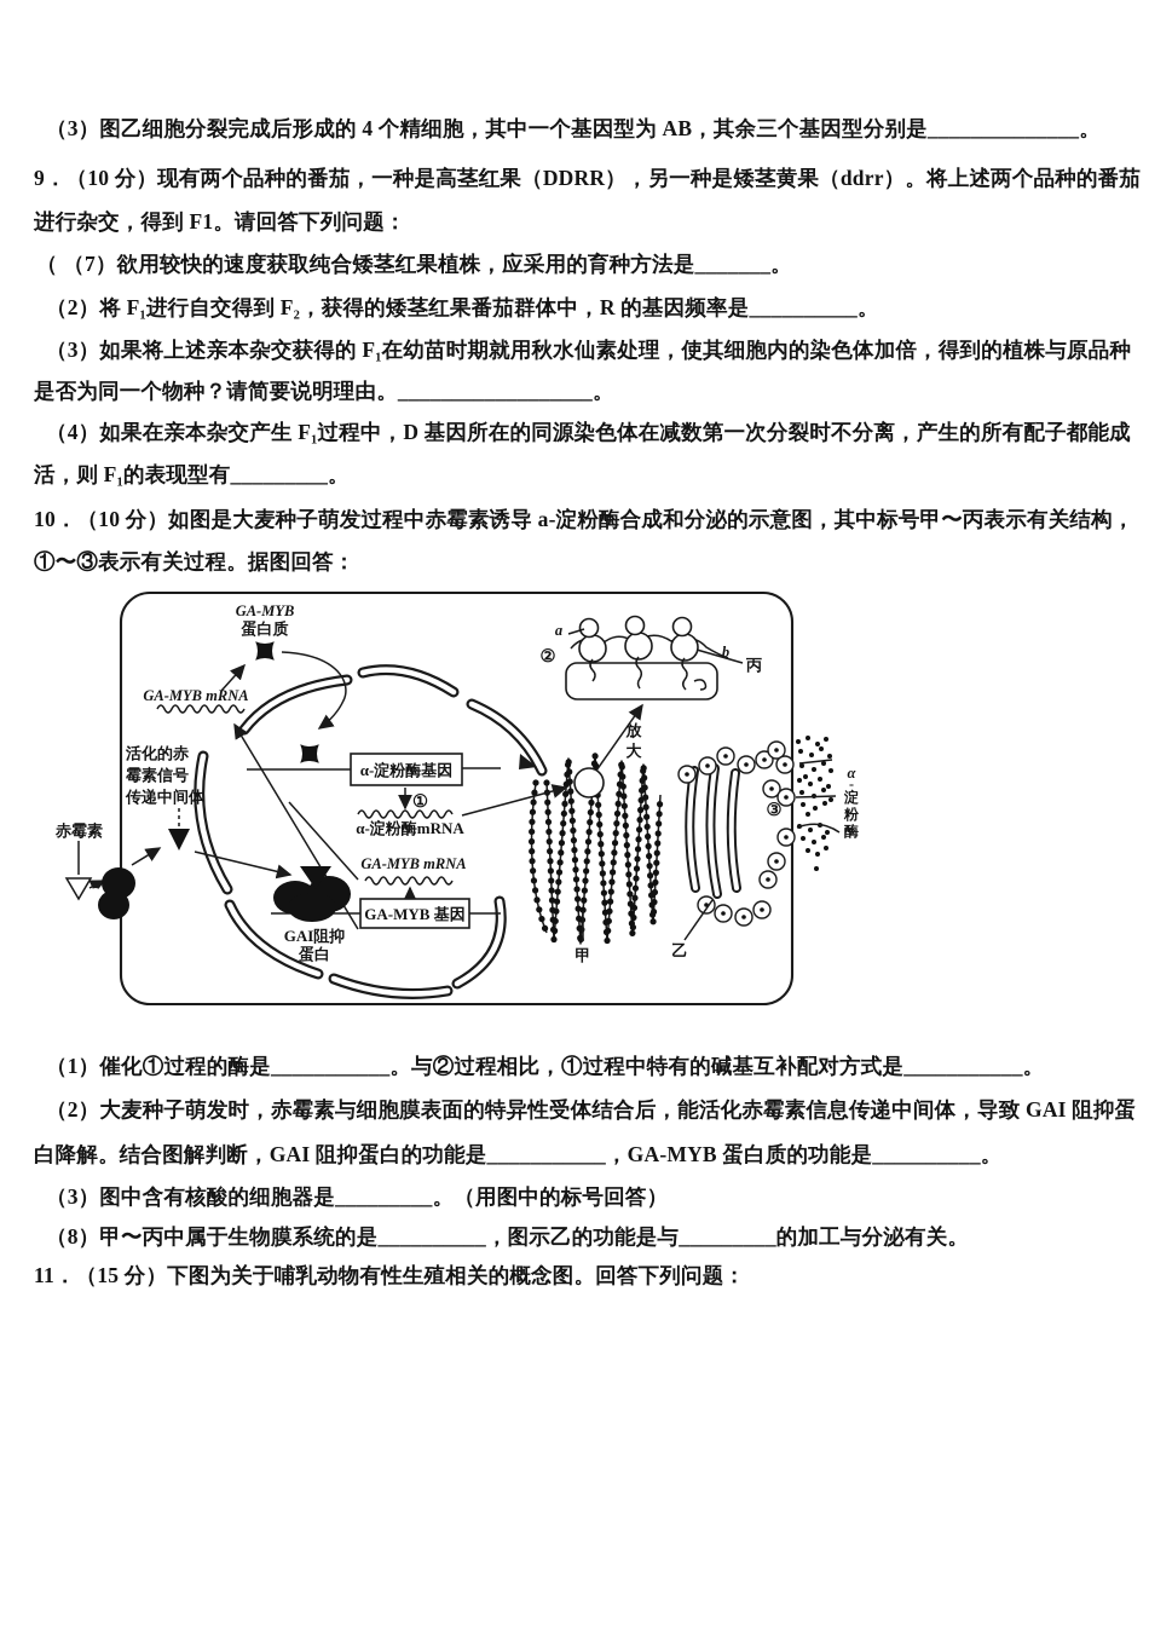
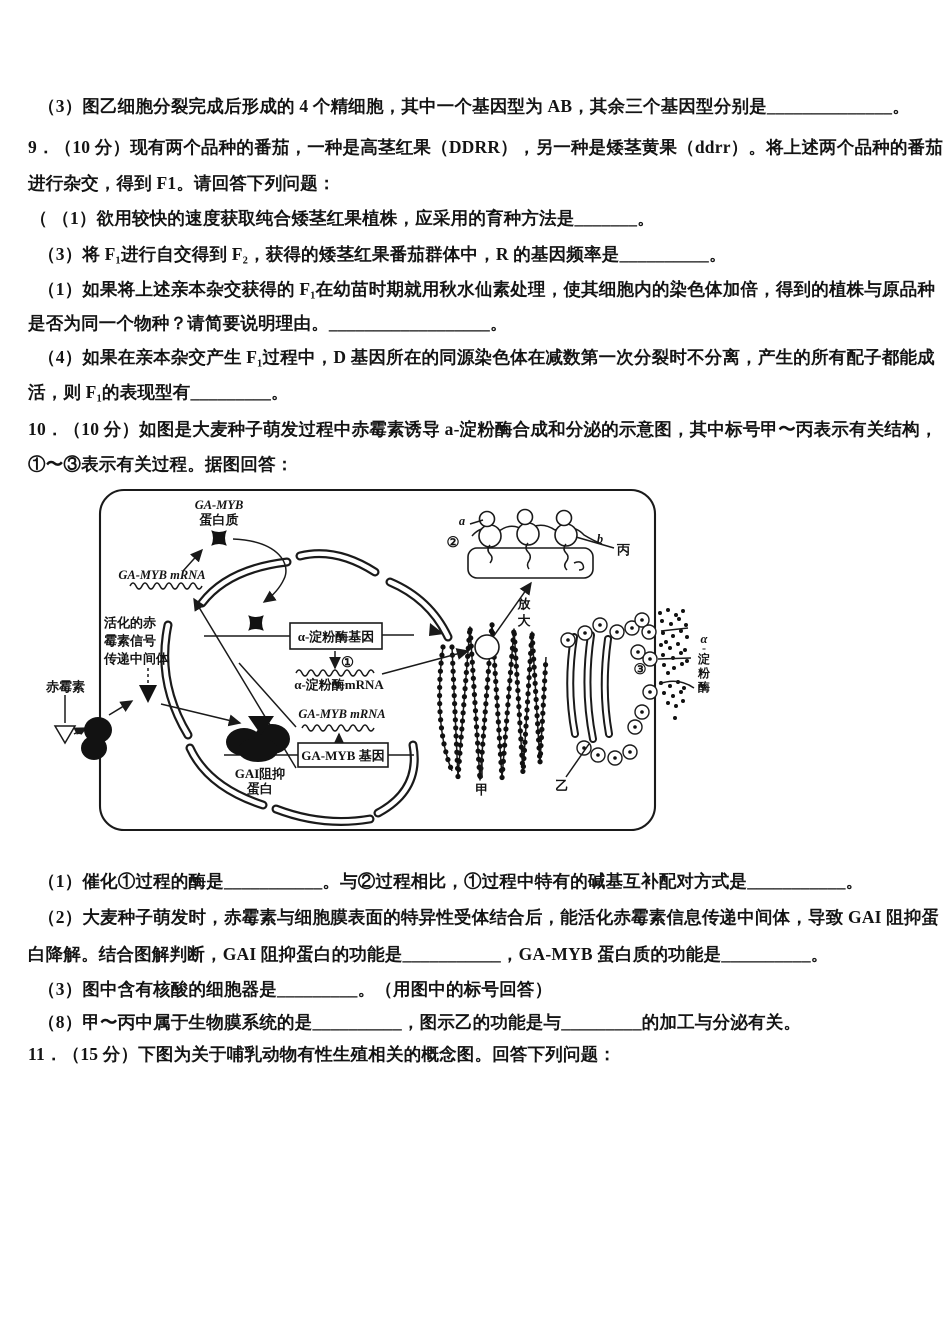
  （3）图乙细胞分裂完成后形成的 4 个精细胞，其中一个基因型为 AB，其余三个基因型分别是______________。
  9．（10 分）现有两个品种的番茄，一种是高茎红果（DDRR），另一种是矮茎黄果（ddrr）。将上述两个品种的番茄
  进行杂交，得到 F1。请回答下列问题：
- （ （7）欲用较快的速度获取纯合矮茎红果植株，应采用的育种方法是_______。
+ （ （1）欲用较快的速度获取纯合矮茎红果植株，应采用的育种方法是_______。
- （2）将 F₁进行自交得到 F₂，获得的矮茎红果番茄群体中，R 的基因频率是__________。
+ （3）将 F₁进行自交得到 F₂，获得的矮茎红果番茄群体中，R 的基因频率是__________。
- （3）如果将上述亲本杂交获得的 F₁在幼苗时期就用秋水仙素处理，使其细胞内的染色体加倍，得到的植株与原品种
+ （1）如果将上述亲本杂交获得的 F₁在幼苗时期就用秋水仙素处理，使其细胞内的染色体加倍，得到的植株与原品种
  是否为同一个物种？请简要说明理由。__________________。
  （4）如果在亲本杂交产生 F₁过程中，D 基因所在的同源染色体在减数第一次分裂时不分离，产生的所有配子都能成
  活，则 F₁的表现型有_________。
  10．（10 分）如图是大麦种子萌发过程中赤霉素诱导 a-淀粉酶合成和分泌的示意图，其中标号甲〜丙表示有关结构，
  ①〜③表示有关过程。据图回答：
  （1）催化①过程的酶是___________。与②过程相比，①过程中特有的碱基互补配对方式是___________。
  （2）大麦种子萌发时，赤霉素与细胞膜表面的特异性受体结合后，能活化赤霉素信息传递中间体，导致 GAI 阻抑蛋
  白降解。结合图解判断，GAI 阻抑蛋白的功能是___________，GA-MYB 蛋白质的功能是__________。
  （3）图中含有核酸的细胞器是_________。（用图中的标号回答）
  （8）甲〜丙中属于生物膜系统的是__________，图示乙的功能是与_________的加工与分泌有关。
  11．（15 分）下图为关于哺乳动物有性生殖相关的概念图。回答下列问题：
  GA-MYB
  蛋白质
  GA-MYB mRNA
  活化的赤
  霉素信号
  传递中间体
  赤霉素
  α-淀粉酶基因
  ①
  α-淀粉酶mRNA
  GA-MYB mRNA
  GA-MYB 基因
  GAI阻抑
  蛋白
  a
  ②
  b
  丙
  放
  大
  甲
  乙
  ③
  α
  -
  淀
  粉
  酶
